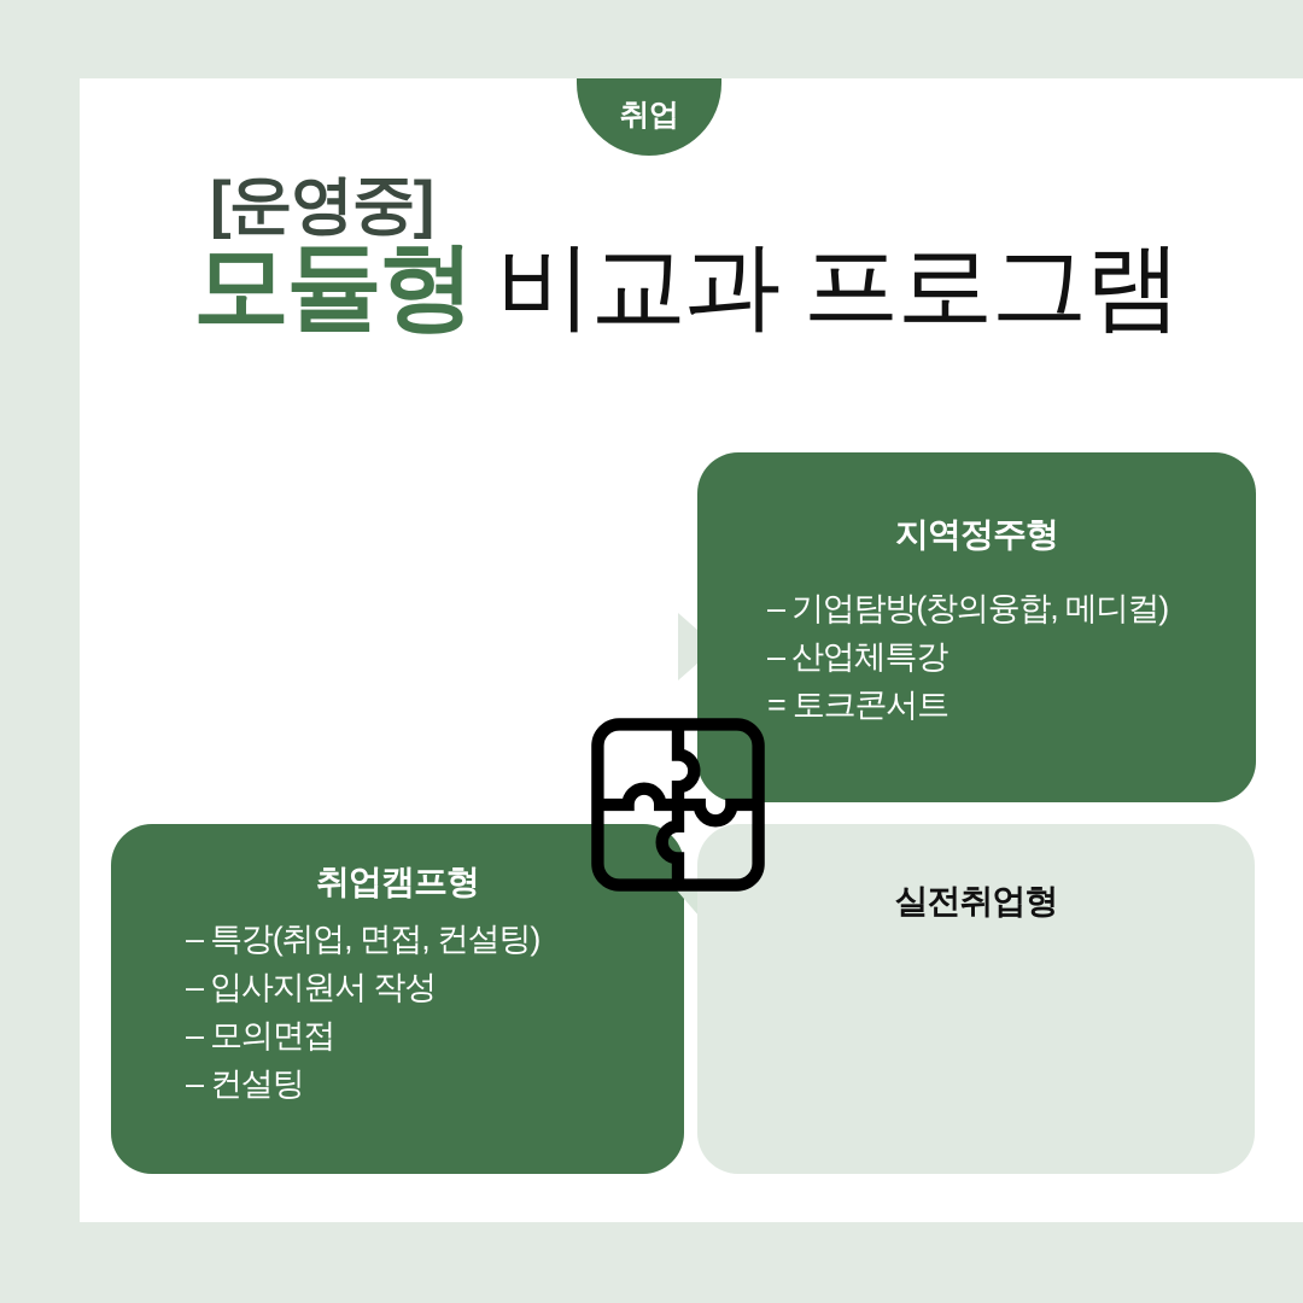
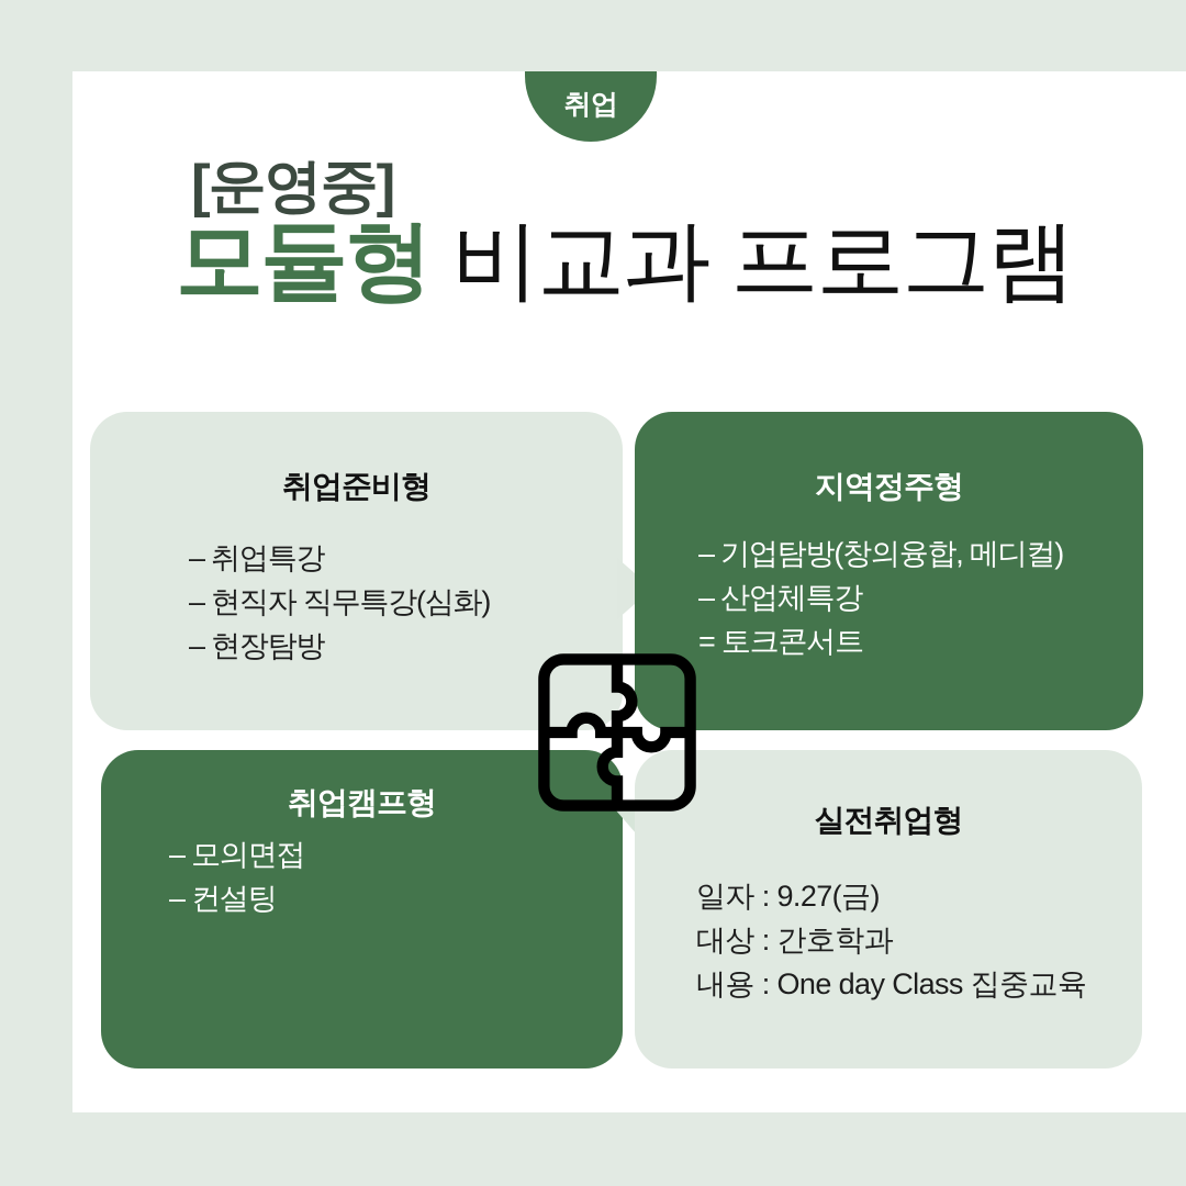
  취업
  [운영중]
  모듈형 비교과 프로그램
+ 취업준비형
+ – 취업특강
+ – 현직자 직무특강(심화)
+ – 현장탐방
  지역정주형
  – 기업탐방(창의융합, 메디컬)
  – 산업체특강
  = 토크콘서트
  취업캠프형
- – 특강(취업, 면접, 컨설팅)
- – 입사지원서 작성
  – 모의면접
  – 컨설팅
  실전취업형
+ 일자 : 9.27(금)
+ 대상 : 간호학과
+ 내용 : One day Class 집중교육
